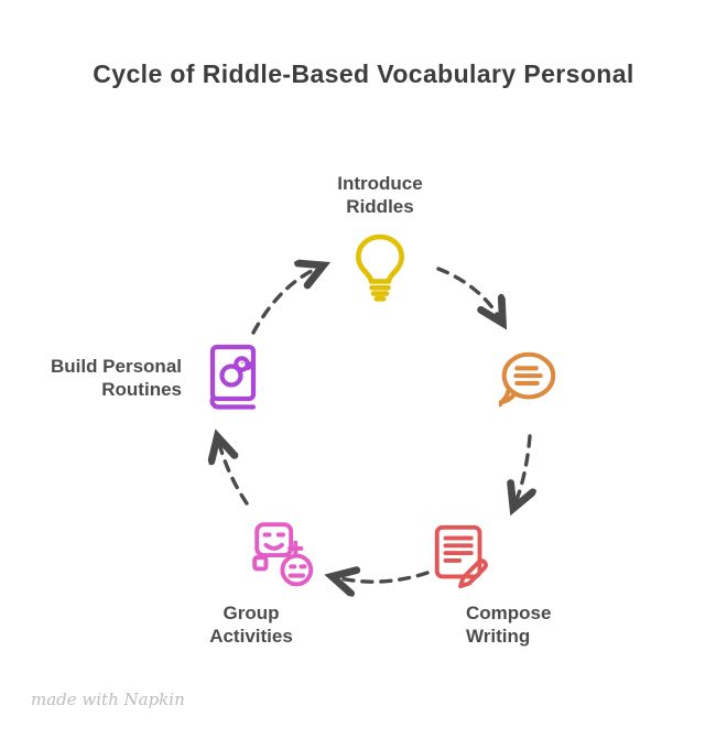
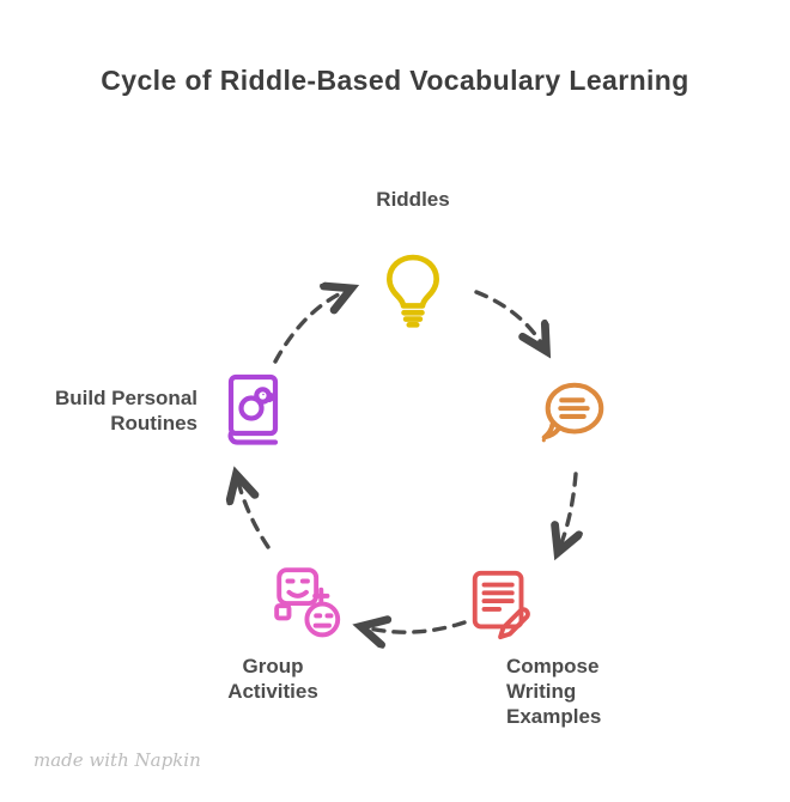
- Cycle of Riddle-Based Vocabulary Personal
+ Cycle of Riddle-Based Vocabulary Learning
- Introduce
  Riddles
  Compose
  Writing
+ Examples
  Group
  Activities
  Build Personal
  Routines
  made with Napkin
